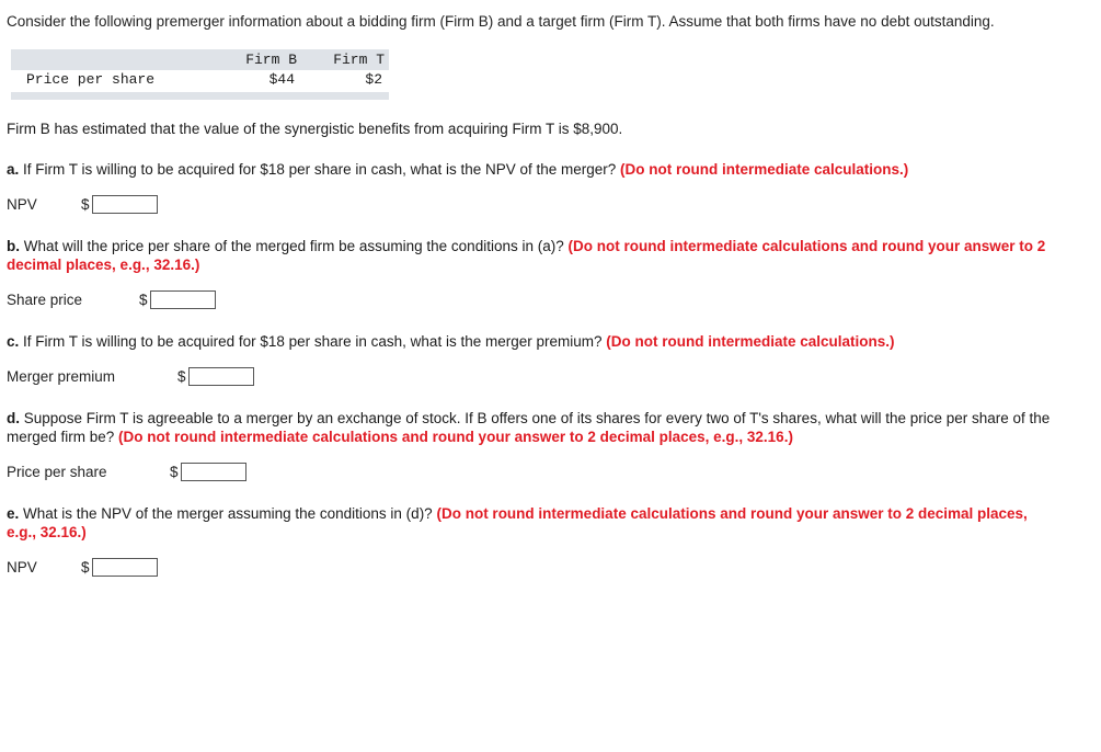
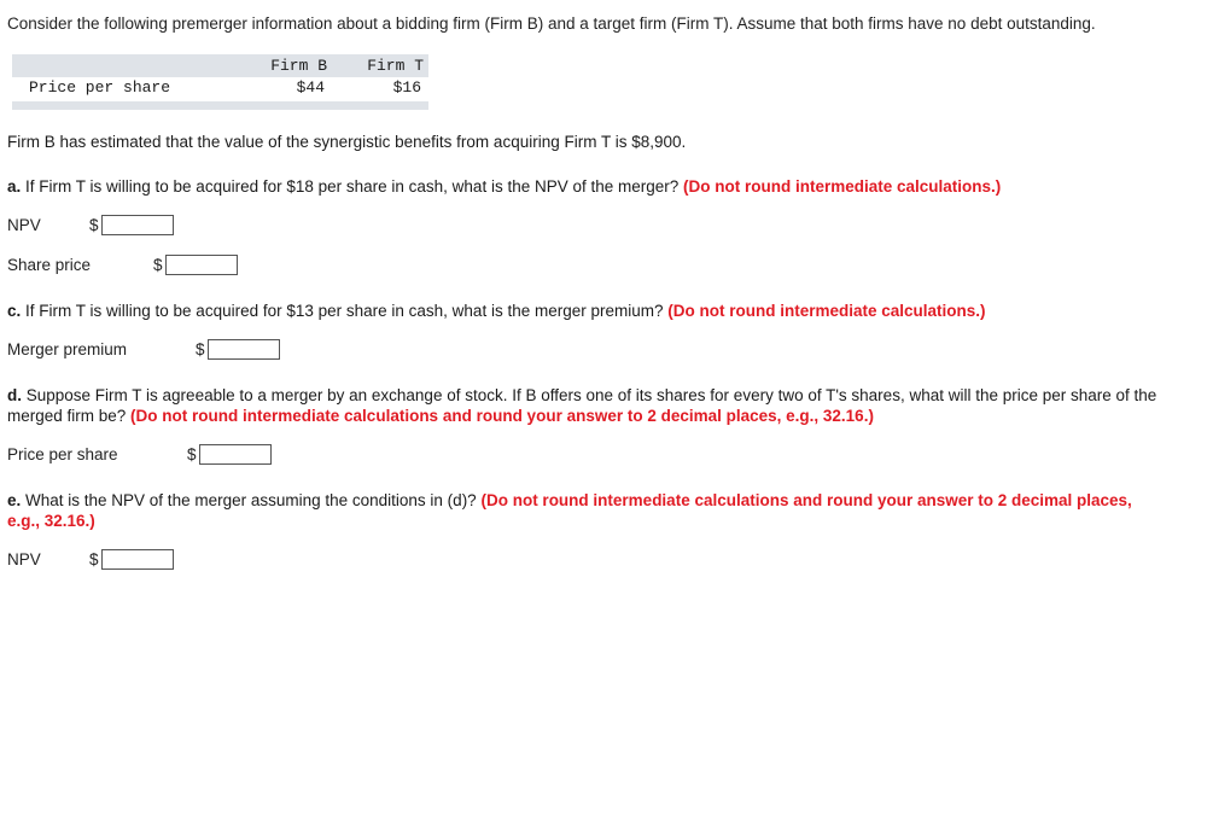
  Consider the following premerger information about a bidding firm (Firm B) and a target firm (Firm T). Assume that both firms have no debt outstanding.
  	Firm B	Firm T
- Price per share	$44	$2
+ Price per share	$44	$16
  Firm B has estimated that the value of the synergistic benefits from acquiring Firm T is $8,900.
  a. If Firm T is willing to be acquired for $18 per share in cash, what is the NPV of the merger? (Do not round intermediate calculations.)
  NPV
  $
- b. What will the price per share of the merged firm be assuming the conditions in (a)? (Do not round intermediate calculations and round your answer to 2 decimal places, e.g., 32.16.)
  Share price
  $
- c. If Firm T is willing to be acquired for $18 per share in cash, what is the merger premium? (Do not round intermediate calculations.)
+ c. If Firm T is willing to be acquired for $13 per share in cash, what is the merger premium? (Do not round intermediate calculations.)
  Merger premium
  $
  d. Suppose Firm T is agreeable to a merger by an exchange of stock. If B offers one of its shares for every two of T's shares, what will the price per share of the merged firm be? (Do not round intermediate calculations and round your answer to 2 decimal places, e.g., 32.16.)
  Price per share
  $
  e. What is the NPV of the merger assuming the conditions in (d)? (Do not round intermediate calculations and round your answer to 2 decimal places, e.g., 32.16.)
  NPV
  $
